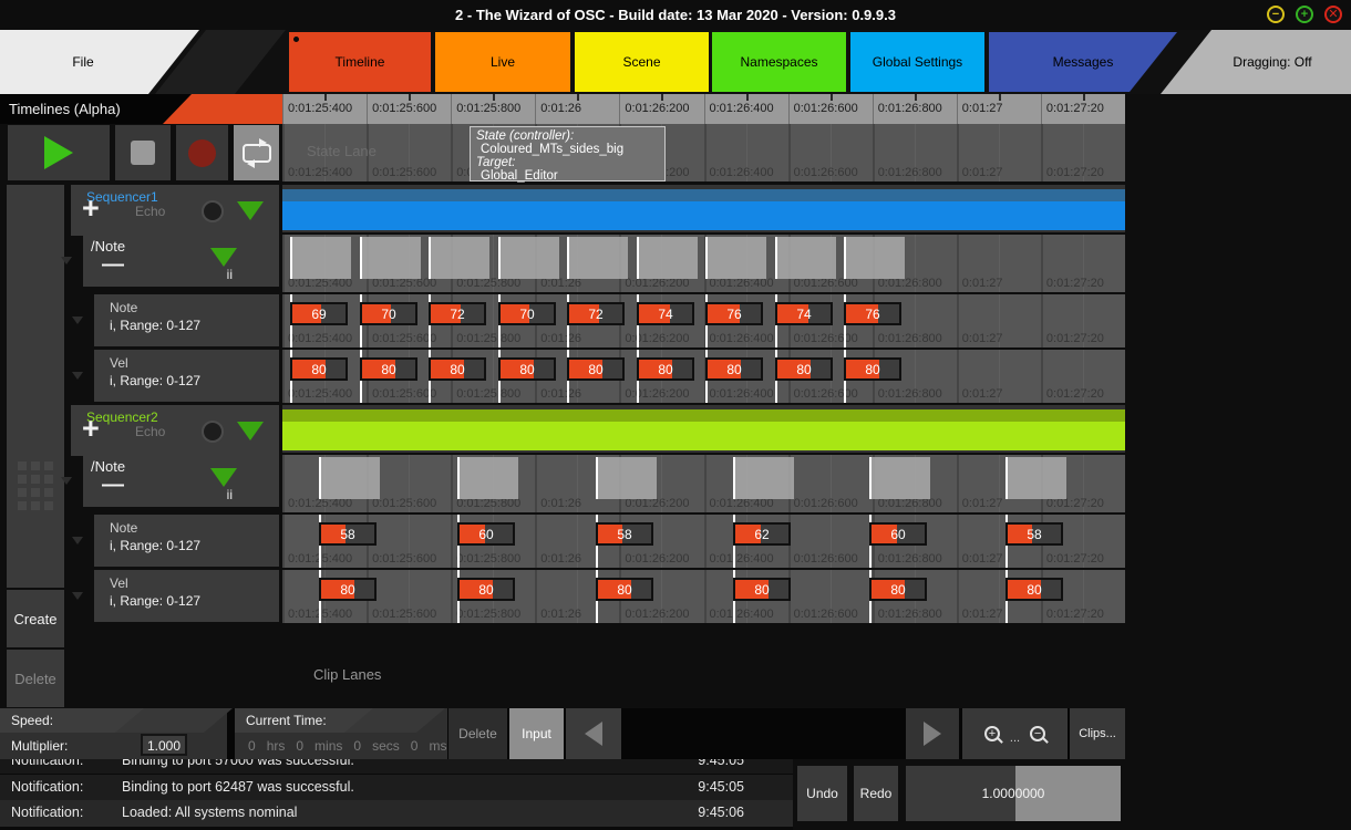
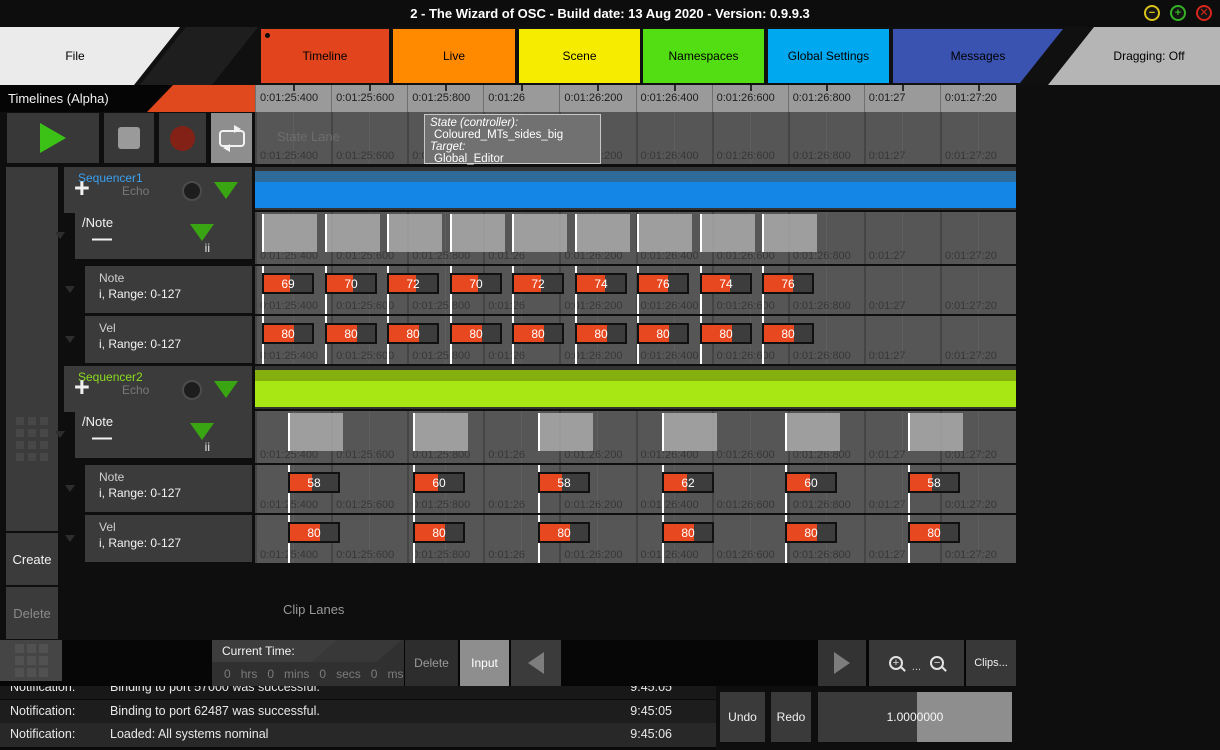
- 2 - The Wizard of OSC - Build date: 13 Mar 2020 - Version: 0.9.9.3
+ 2 - The Wizard of OSC - Build date: 13 Aug 2020 - Version: 0.9.9.3
  −
  +
  ✕
  File
  Timeline
  Live
  Scene
  Namespaces
  Global Settings
  Messages
  Dragging: Off
  Timelines (Alpha)
  0:01:25:400
  0:01:25:600
  0:01:25:800
  0:01:26
  0:01:26:200
  0:01:26:400
  0:01:26:600
  0:01:26:800
  0:01:27
  0:01:27:20
  State (controller):
  Coloured_MTs_sides_big
  Target:
  Global_Editor
  Create
  Delete
  Clip Lanes
- Speed:
- Multiplier:
- 1.000
  Current Time:
  0
  hrs
  0
  mins
  0
  secs
  0
  ms
  Delete
  Input
  +
  ...
  −
  Clips...
  Notification:
  Binding to port 57000 was successful.
  9:45:05
  Notification:
  Binding to port 62487 was successful.
  9:45:05
  Notification:
  Loaded: All systems nominal
  9:45:06
  Undo
  Redo
  1.0000000
  0:01:25:400
  0:01:25:600
  0:01:26:400
  0:01:26:600
  0:01:26:800
  0:01:27
  0:01:27:20
  State Lane
  0:01:25:400
  0:01:25:600
  0:01:25:800
  0:01:26
  0:01:26:200
  0:01:26:400
  0:01:26:600
  0:01:26:800
  0:01:27
  0:01:27:20
  :01:25:400
  0:01:25:600
  0:01:25800
  0:0126
  0:1:26:200
  0:01:26:400
  0:01:26:600
  0:01:26:800
  0:01:27
  0:01:27:20
  69
  70
  72
  70
  72
  74
  76
  74
  76
  :01:25:400
  0:01:25:600
  0:01:25800
  0:0126
  0:1:26:200
  0:01:26:400
  0:01:26:600
  0:01:26:800
  0:01:27
  0:01:27:20
  80
  80
  80
  80
  80
  80
  80
  80
  80
  Sequencer1
  +
  Echo
  /Note
  —
  ii
  Note
  i, Range: 0-127
  Vel
  i, Range: 0-127
  0:01:25:400
  0:01:25:600
  0:01:25:800
  0:01:26
  0:01:26:200
  0:01:26:400
  0:01:26:600
  0:01:26:800
  0:01:27
  0:01:27:20
  0:01:5:400
  0:01:25:600
  0:01:25:800
  0:01:26
  0:01:26:200
  0:0126:400
  0:01:26:600
  0:01:26:800
  0:01:27
  0:01:27:20
  58
  60
  58
  62
  60
  58
  0:01:5:400
  0:01:25:600
  0:01:25:800
  0:01:26
  0:01:26:200
  0:0126:400
  0:01:26:600
  0:01:26:800
  0:01:27
  0:01:27:20
  80
  80
  80
  80
  80
  80
  Sequencer2
  +
  Echo
  /Note
  —
  ii
  Note
  i, Range: 0-127
  Vel
  i, Range: 0-127
